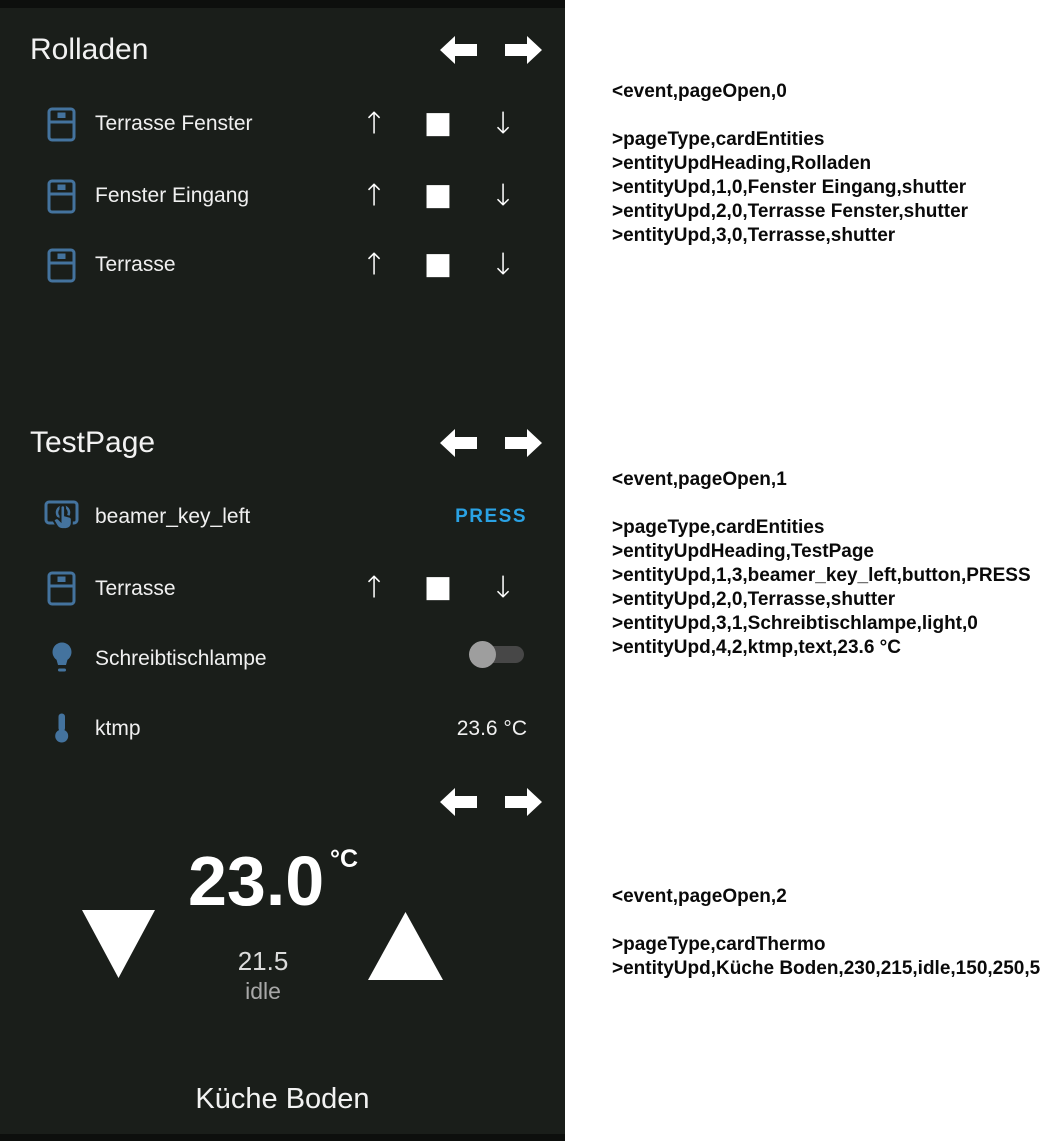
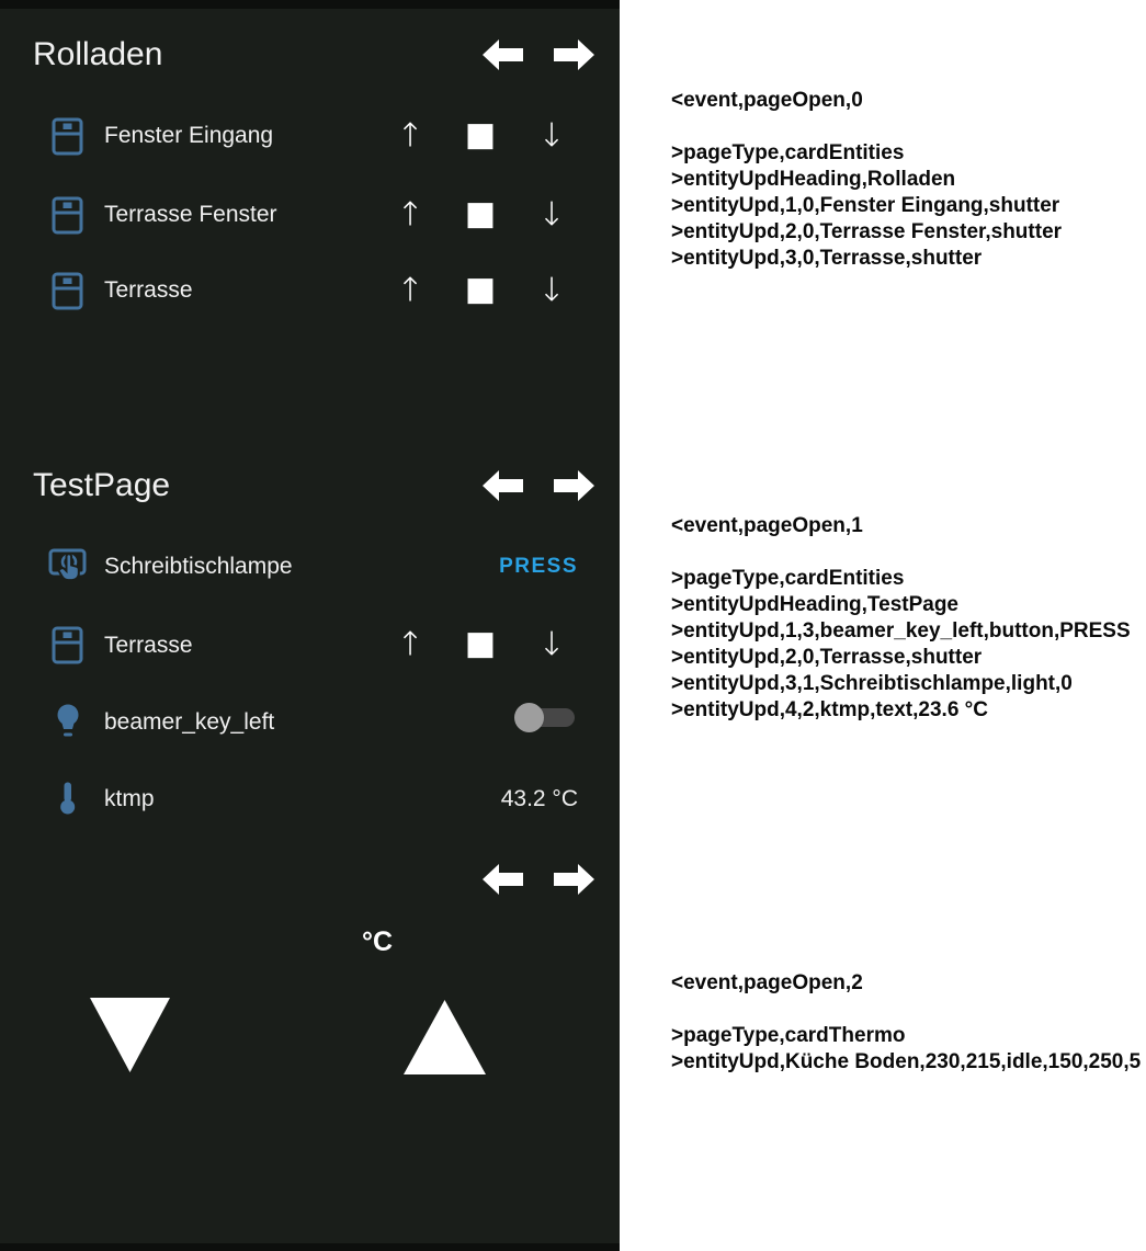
  Rolladen
- Terrasse Fenster
+ Fenster Eingang
  ↑
  ■
  ↓
- Fenster Eingang
+ Terrasse Fenster
  ↑
  ■
  ↓
  Terrasse
  ↑
  ■
  ↓
  TestPage
- beamer_key_left
+ Schreibtischlampe
  PRESS
  Terrasse
  ↑
  ■
  ↓
- Schreibtischlampe
+ beamer_key_left
  ktmp
- 23.6 °C
+ 43.2 °C
- 23.0
  °C
- 21.5
- idle
- Küche Boden
  <event,pageOpen,0
  >pageType,cardEntities
  >entityUpdHeading,Rolladen
  >entityUpd,1,0,Fenster Eingang,shutter
  >entityUpd,2,0,Terrasse Fenster,shutter
  >entityUpd,3,0,Terrasse,shutter
  <event,pageOpen,1
  >pageType,cardEntities
  >entityUpdHeading,TestPage
  >entityUpd,1,3,beamer_key_left,button,PRESS
  >entityUpd,2,0,Terrasse,shutter
  >entityUpd,3,1,Schreibtischlampe,light,0
  >entityUpd,4,2,ktmp,text,23.6 °C
  <event,pageOpen,2
  >pageType,cardThermo
  >entityUpd,Küche Boden,230,215,idle,150,250,5
